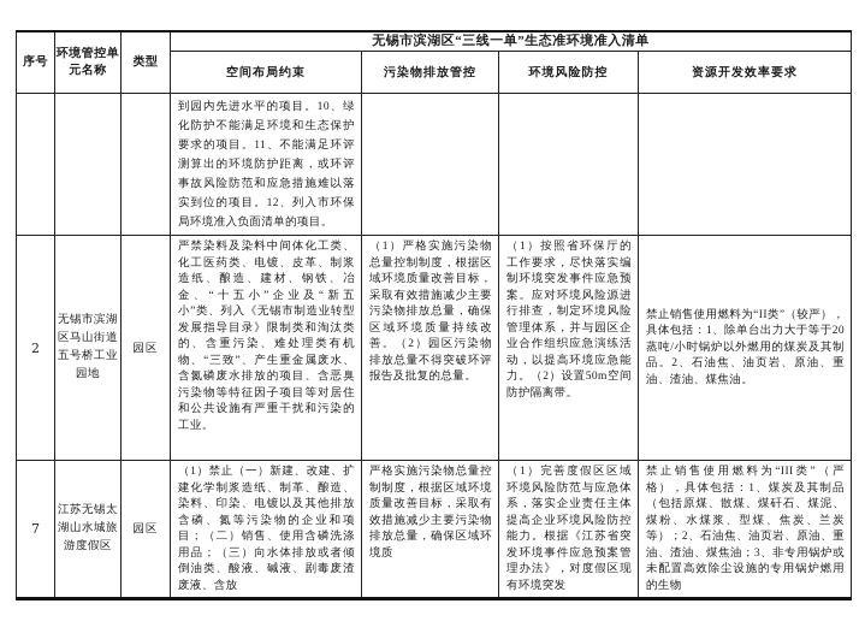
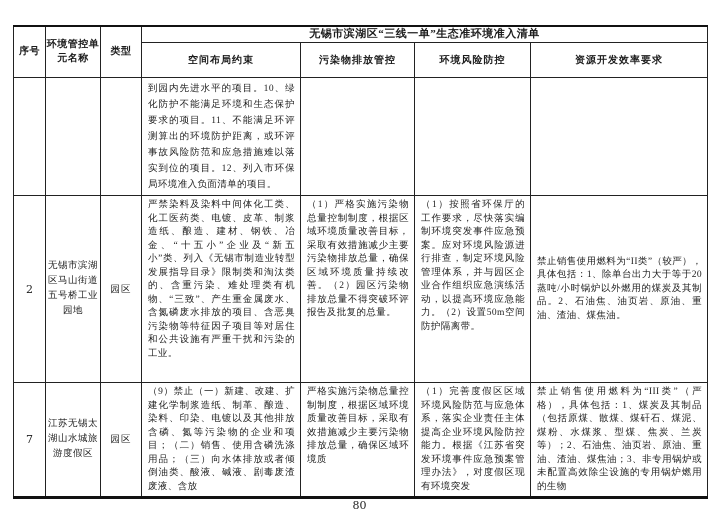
  序号	环境管控单元名称	类型	无锡市滨湖区“三线一单”生态准环境准入清单
  空间布局约束	污染物排放管控	环境风险防控	资源开发效率要求
  			到园内先进水平的项目。10、绿化防护不能满足环境和生态保护要求的项目。11、不能满足环评测算出的环境防护距离，或环评事故风险防范和应急措施难以落实到位的项目。12、列入市环保局环境准入负面清单的项目。
  2	无锡市滨湖区马山街道五号桥工业园地	园区	严禁染料及染料中间体化工类、化工医药类、电镀、皮革、制浆造纸、酿造、建材、钢铁、冶金、“十五小”企业及“新五小”类、列入《无锡市制造业转型发展指导目录》限制类和淘汰类的、含重污染、难处理类有机物、“三致”、产生重金属废水、含氮磷废水排放的项目、含恶臭污染物等特征因子项目等对居住和公共设施有严重干扰和污染的工业。	（1）严格实施污染物总量控制制度，根据区域环境质量改善目标，采取有效措施减少主要污染物排放总量，确保区域环境质量持续改善。（2）园区污染物排放总量不得突破环评报告及批复的总量。	（1）按照省环保厅的工作要求，尽快落实编制环境突发事件应急预案。应对环境风险源进行排查，制定环境风险管理体系，并与园区企业合作组织应急演练活动，以提高环境应急能力。（2）设置50m空间防护隔离带。	禁止销售使用燃料为“II类”（较严），具体包括：1、除单台出力大于等于20蒸吨/小时锅炉以外燃用的煤炭及其制品。2、石油焦、油页岩、原油、重油、渣油、煤焦油。
- 7	江苏无锡太湖山水城旅游度假区	园区	（1）禁止（一）新建、改建、扩建化学制浆造纸、制革、酿造、染料、印染、电镀以及其他排放含磷、氮等污染物的企业和项目；（二）销售、使用含磷洗涤用品；（三）向水体排放或者倾倒油类、酸液、碱液、剧毒废渣废液、含放	严格实施污染物总量控制制度，根据区域环境质量改善目标，采取有效措施减少主要污染物排放总量，确保区域环境质	（1）完善度假区区域环境风险防范与应急体系，落实企业责任主体提高企业环境风险防控能力。根据《江苏省突发环境事件应急预案管理办法》，对度假区现有环境突发	禁止销售使用燃料为“III类”（严格），具体包括：1、煤炭及其制品（包括原煤、散煤、煤矸石、煤泥、煤粉、水煤浆、型煤、焦炭、兰炭等）；2、石油焦、油页岩、原油、重油、渣油、煤焦油；3、非专用锅炉或未配置高效除尘设施的专用锅炉燃用的生物
+ 7	江苏无锡太湖山水城旅游度假区	园区	（9）禁止（一）新建、改建、扩建化学制浆造纸、制革、酿造、染料、印染、电镀以及其他排放含磷、氮等污染物的企业和项目；（二）销售、使用含磷洗涤用品；（三）向水体排放或者倾倒油类、酸液、碱液、剧毒废渣废液、含放	严格实施污染物总量控制制度，根据区域环境质量改善目标，采取有效措施减少主要污染物排放总量，确保区域环境质	（1）完善度假区区域环境风险防范与应急体系，落实企业责任主体提高企业环境风险防控能力。根据《江苏省突发环境事件应急预案管理办法》，对度假区现有环境突发	禁止销售使用燃料为“III类”（严格），具体包括：1、煤炭及其制品（包括原煤、散煤、煤矸石、煤泥、煤粉、水煤浆、型煤、焦炭、兰炭等）；2、石油焦、油页岩、原油、重油、渣油、煤焦油；3、非专用锅炉或未配置高效除尘设施的专用锅炉燃用的生物
+ 80
